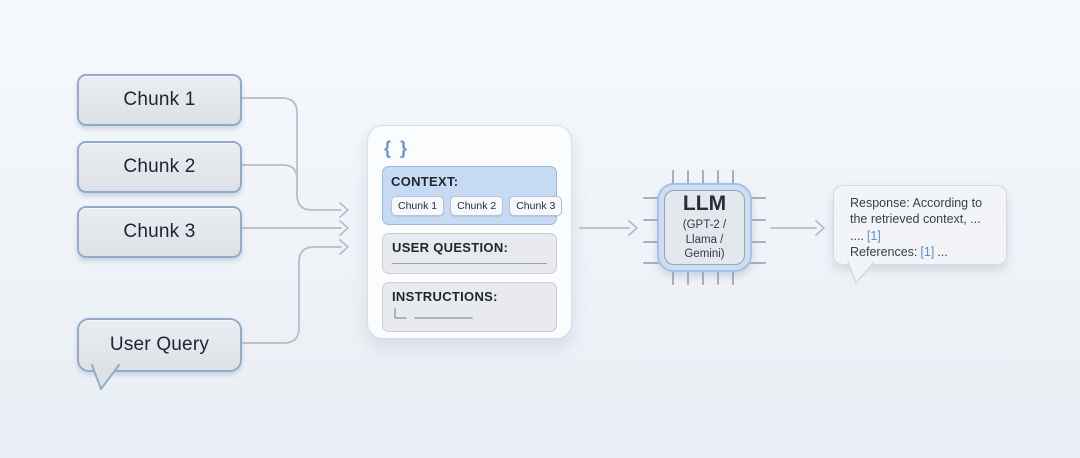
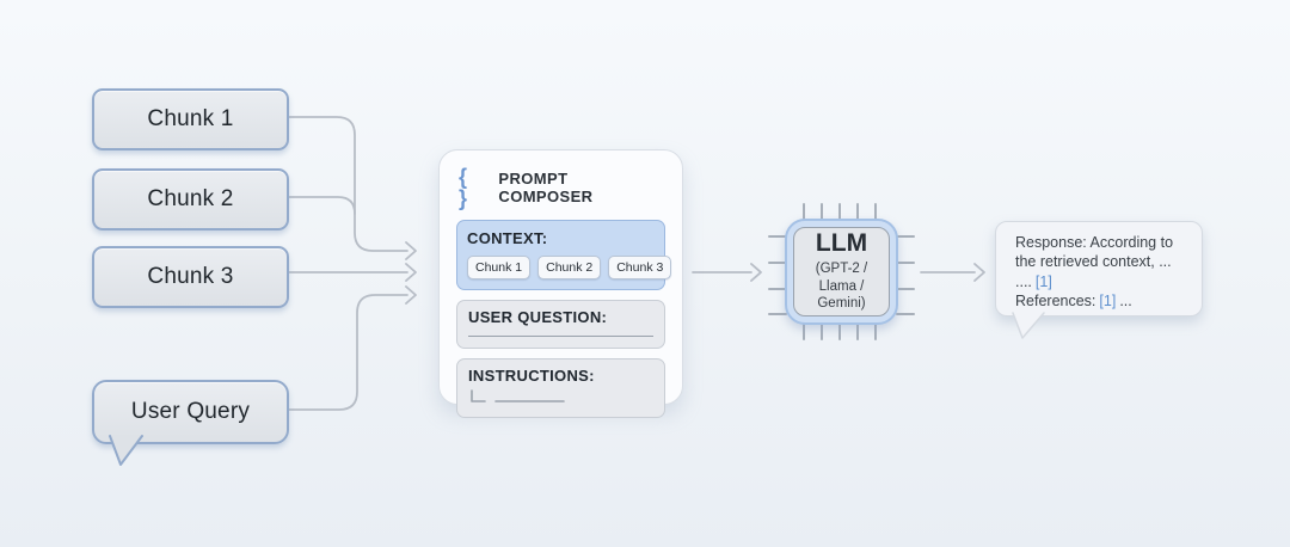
  Chunk 1
  Chunk 2
  Chunk 3
  User Query
  { }
+ PROMPT COMPOSER
  CONTEXT:
  Chunk 1
  Chunk 2
  Chunk 3
  USER QUESTION:
  INSTRUCTIONS:
  LLM
  (GPT-2 /
  Llama /
  Gemini)
  Response: According to
  the retrieved context, ...
  .... [1]
  References: [1] ...
